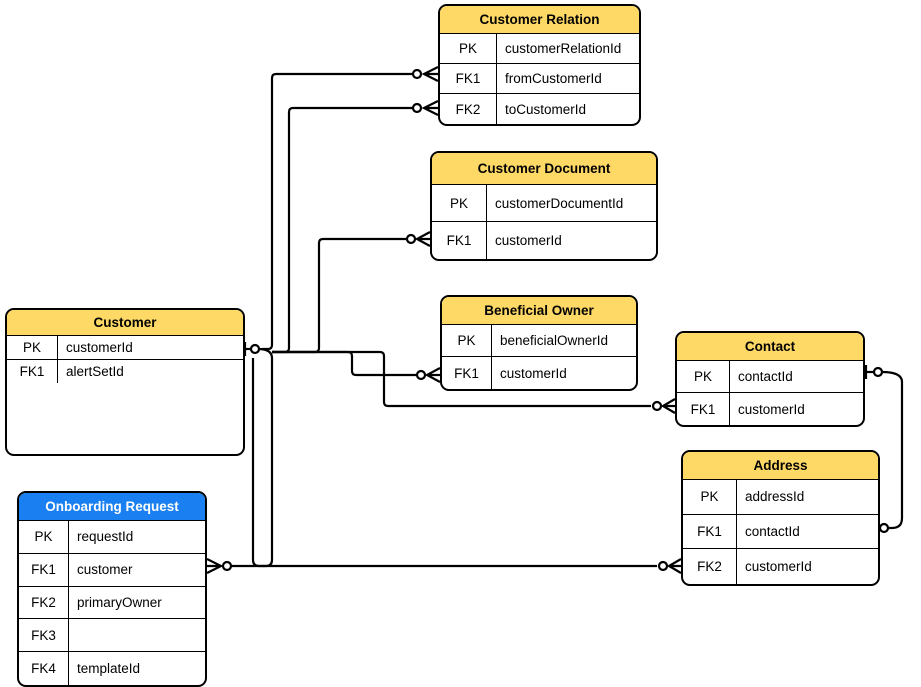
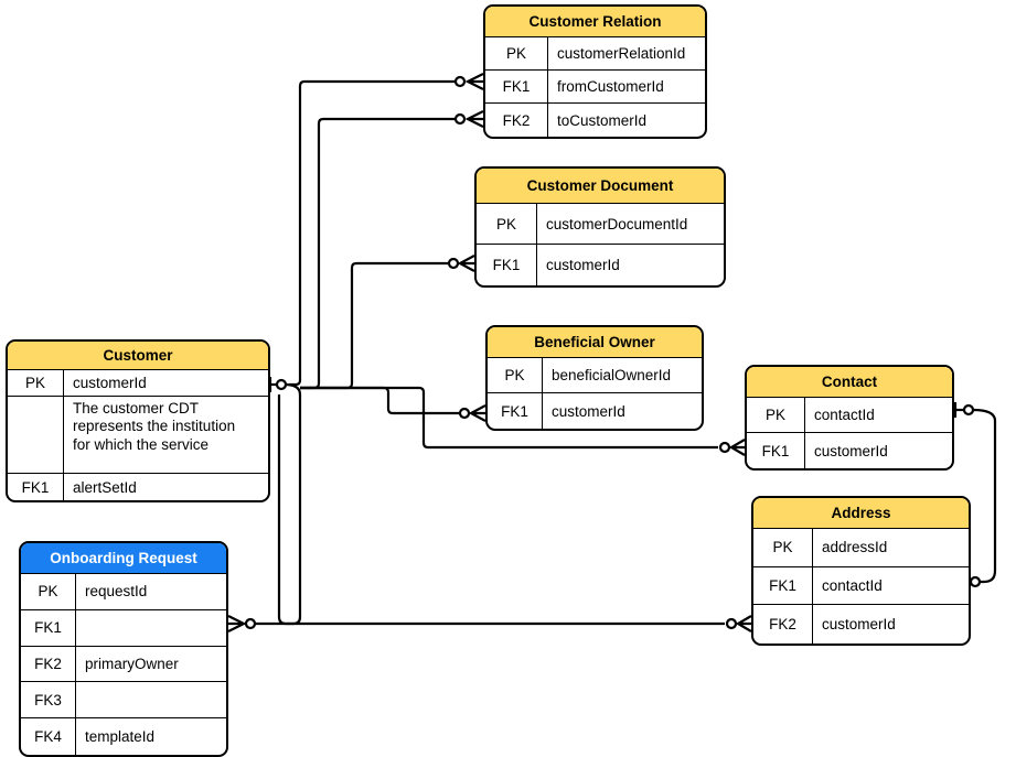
  Customer Relation
  PK
  customerRelationId
  FK1
  fromCustomerId
  FK2
  toCustomerId
  Customer Document
  PK
  customerDocumentId
  FK1
  customerId
  Beneficial Owner
  PK
  beneficialOwnerId
  FK1
  customerId
  Customer
  PK
  customerId
+ The customer CDT
+ represents the institution
+ for which the service
  FK1
  alertSetId
  Contact
  PK
  contactId
  FK1
  customerId
  Address
  PK
  addressId
  FK1
  contactId
  FK2
  customerId
  Onboarding Request
  PK
  requestId
  FK1
- customer
  FK2
  primaryOwner
  FK3
  FK4
  templateId
